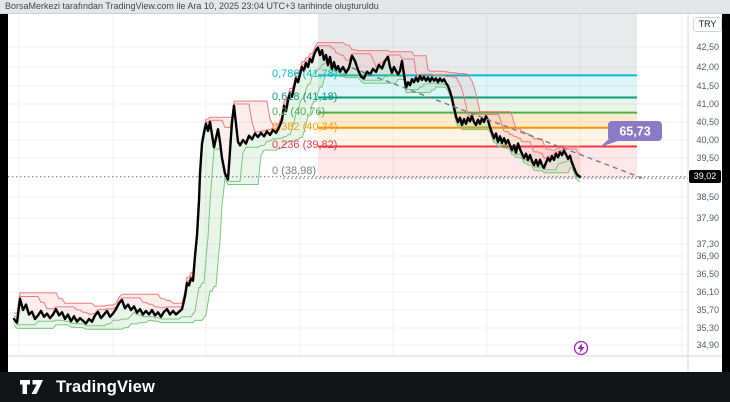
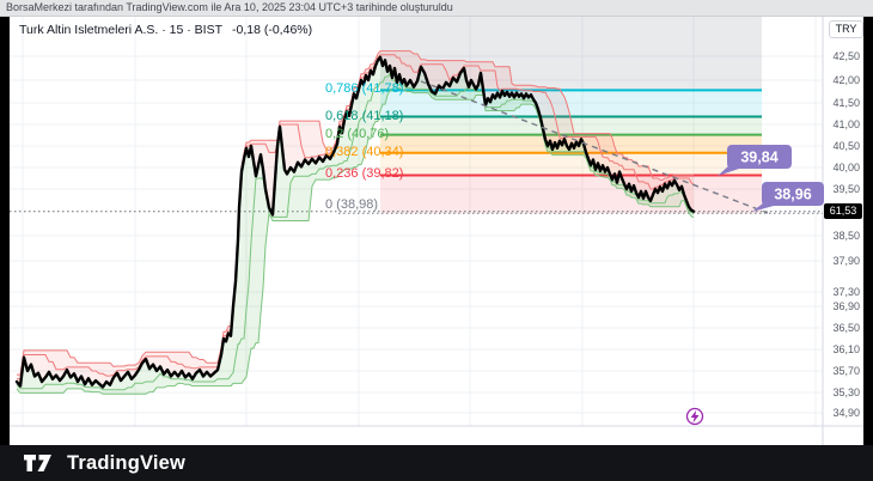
  BorsaMerkezi tarafından TradingView.com ile Ara 10, 2025 23:04 UTC+3 tarihinde oluşturuldu
- 65,73
+ 39,84
+ 38,96
+ Turk Altin Isletmeleri A.S. · 15 · BIST -0,18 (-0,46%)
  0,786 (41,78)
  0,618 (41,18)
  0,2 (40,76)
  0,382 (40,34)
  0,236 (39,82)
  0 (38,98)
  TRY
  42,50
  42,00
  41,50
  41,00
  40,50
  40,00
  39,50
  38,50
  37,90
  37,30
  36,90
  36,50
  36,10
  35,70
  35,30
  34,90
- 39,02
+ 61,53
  TradingView
